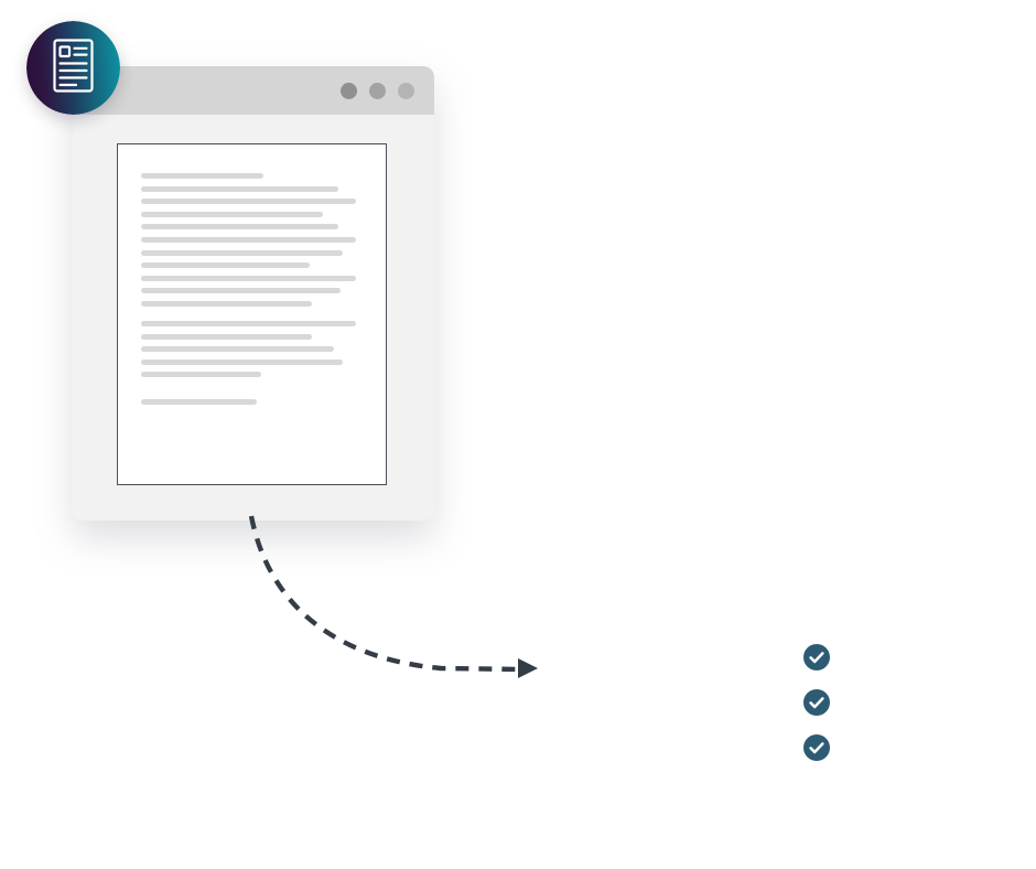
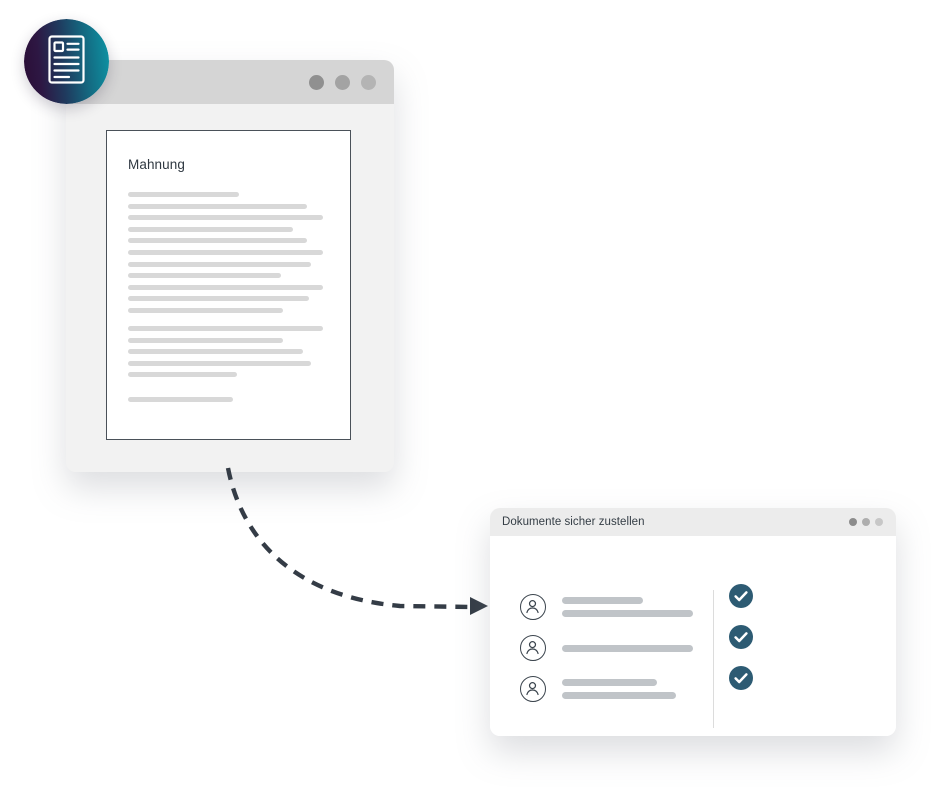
+ Mahnung
+ Dokumente sicher zustellen
